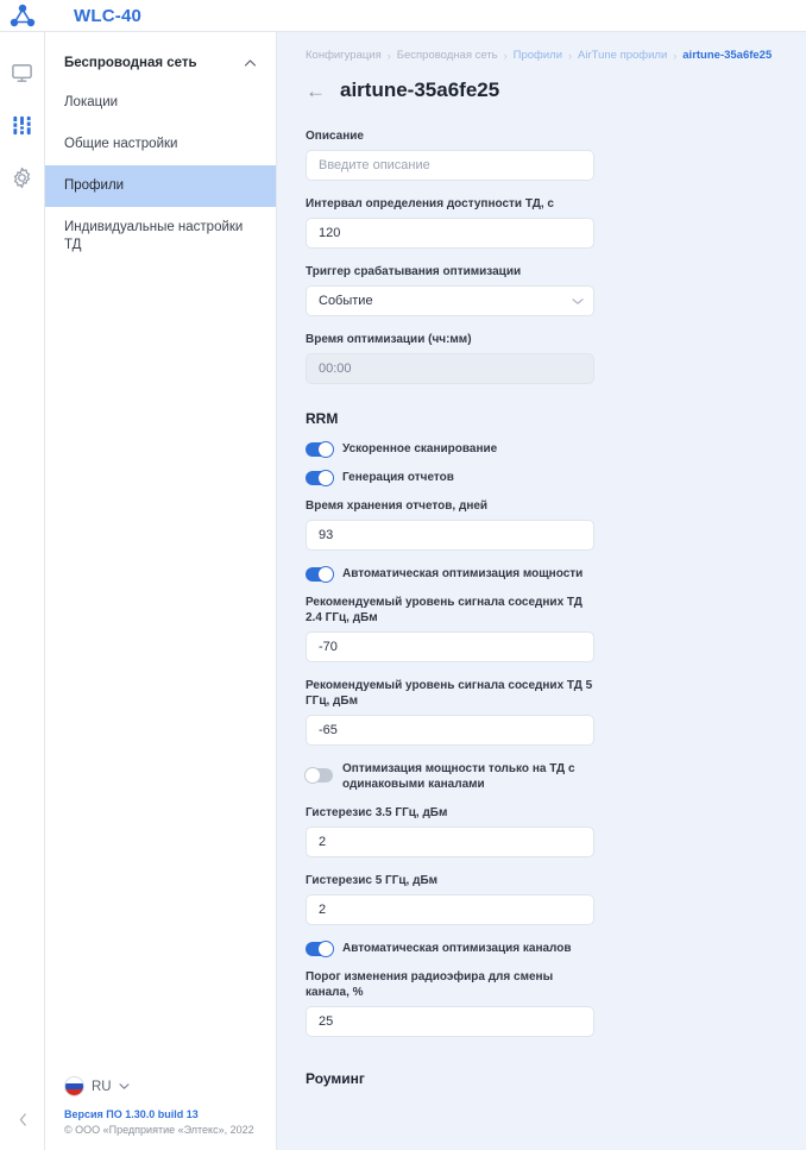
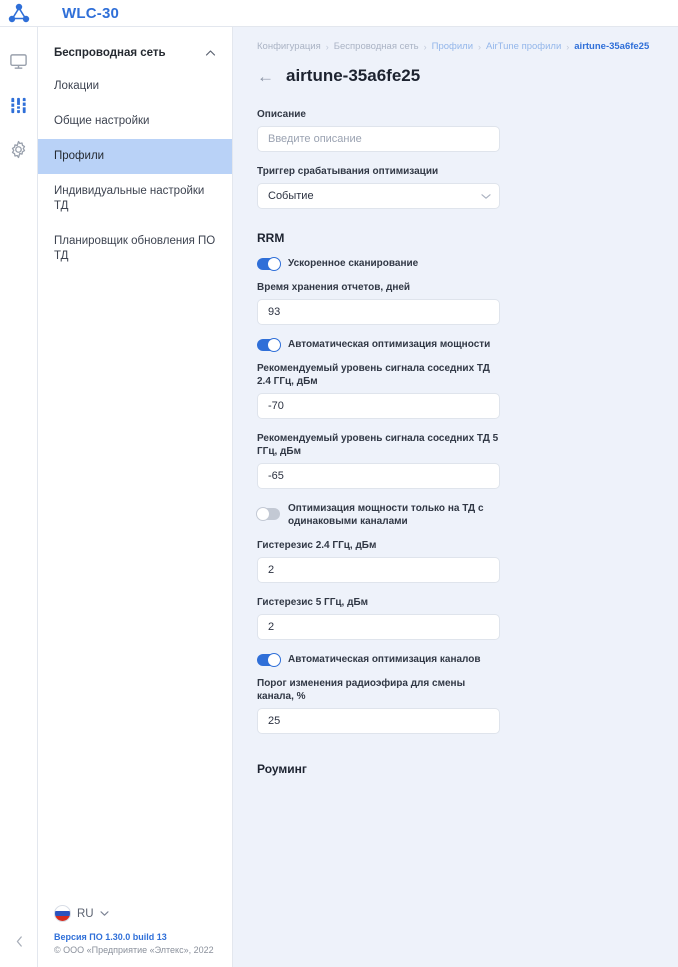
- WLC-40
+ WLC-30
  Беспроводная сеть
  Локации
  Общие настройки
  Профили
  Индивидуальные настройки ТД
+ Планировщик обновления ПО ТД
  RU
  Версия ПО 1.30.0 build 13
  © ООО «Предприятие «Элтекс», 2022
  Конфигурация
  ›
  Беспроводная сеть
  ›
  Профили
  ›
  AirTune профили
  ›
  airtune-35a6fe25
  ←
  airtune-35a6fe25
  Описание
  Введите описание
- Интервал определения доступности ТД, с
- 120
  Триггер срабатывания оптимизации
  Событие
- Время оптимизации (чч:мм)
- 00:00
  RRM
  Ускоренное сканирование
- Генерация отчетов
  Время хранения отчетов, дней
  93
  Автоматическая оптимизация мощности
  Рекомендуемый уровень сигнала соседних ТД 2.4 ГГц, дБм
  -70
  Рекомендуемый уровень сигнала соседних ТД 5 ГГц, дБм
  -65
  Оптимизация мощности только на ТД с одинаковыми каналами
- Гистерезис 3.5 ГГц, дБм
+ Гистерезис 2.4 ГГц, дБм
  2
  Гистерезис 5 ГГц, дБм
  2
  Автоматическая оптимизация каналов
  Порог изменения радиоэфира для смены канала, %
  25
  Роуминг
